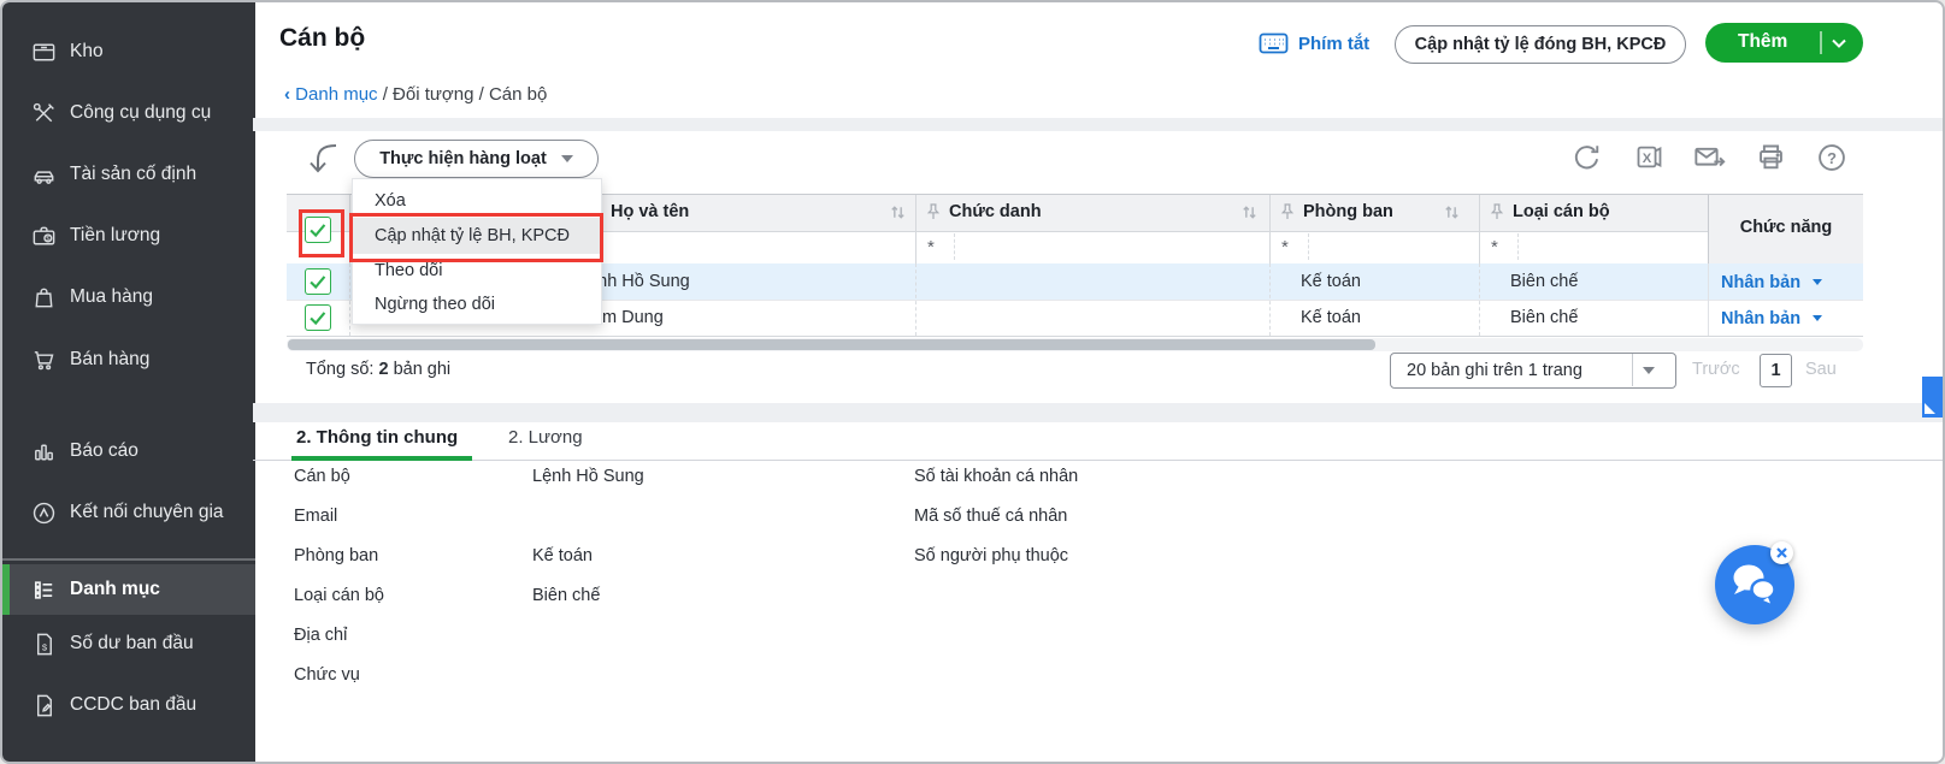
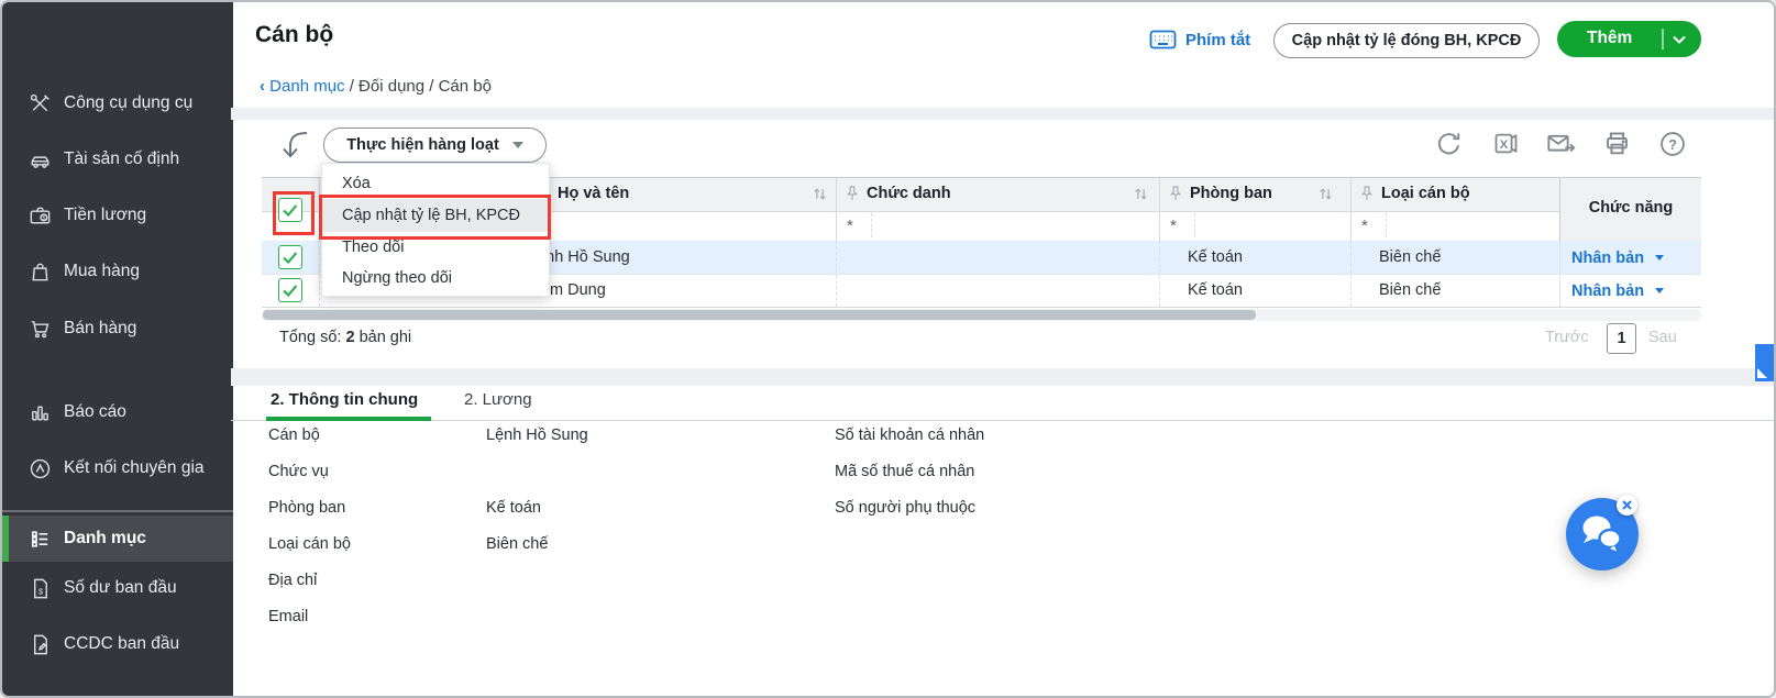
- Kho
  Công cụ dụng cụ
  Tài sản cố định
  Tiền lương
  Mua hàng
  Bán hàng
  Báo cáo
  Kết nối chuyên gia
  Danh mục
  $
  Số dư ban đầu
  CCDC ban đầu
  Cán bộ
- ‹ Danh mục / Đối tượng / Cán bộ
+ ‹ Danh mục / Đối dụng / Cán bộ
  Phím tắt
  Cập nhật tỷ lệ đóng BH, KPCĐ
  Thêm
  Thực hiện hàng loạt
  X
  ?
  Chức năng
  Họ và tên
  Chức danh
  Phòng ban
  Loại cán bộ
  *
  *
  *
  nh Hồ Sung
  Kế toán
  Biên chế
  Nhân bản
  m Dung
  Kế toán
  Biên chế
  Nhân bản
  Tổng số: 2 bản ghi
- 20 bản ghi trên 1 trang
  Trước
  1
  Sau
  2. Thông tin chung
  2. Lương
  Cán bộ
  Lệnh Hồ Sung
  Số tài khoản cá nhân
- Email
+ Chức vụ
  Mã số thuế cá nhân
  Phòng ban
  Kế toán
  Số người phụ thuộc
  Loại cán bộ
  Biên chế
  Địa chỉ
- Chức vụ
+ Email
  Xóa
  Cập nhật tỷ lệ BH, KPCĐ
  Theo dõi
  Ngừng theo dõi
